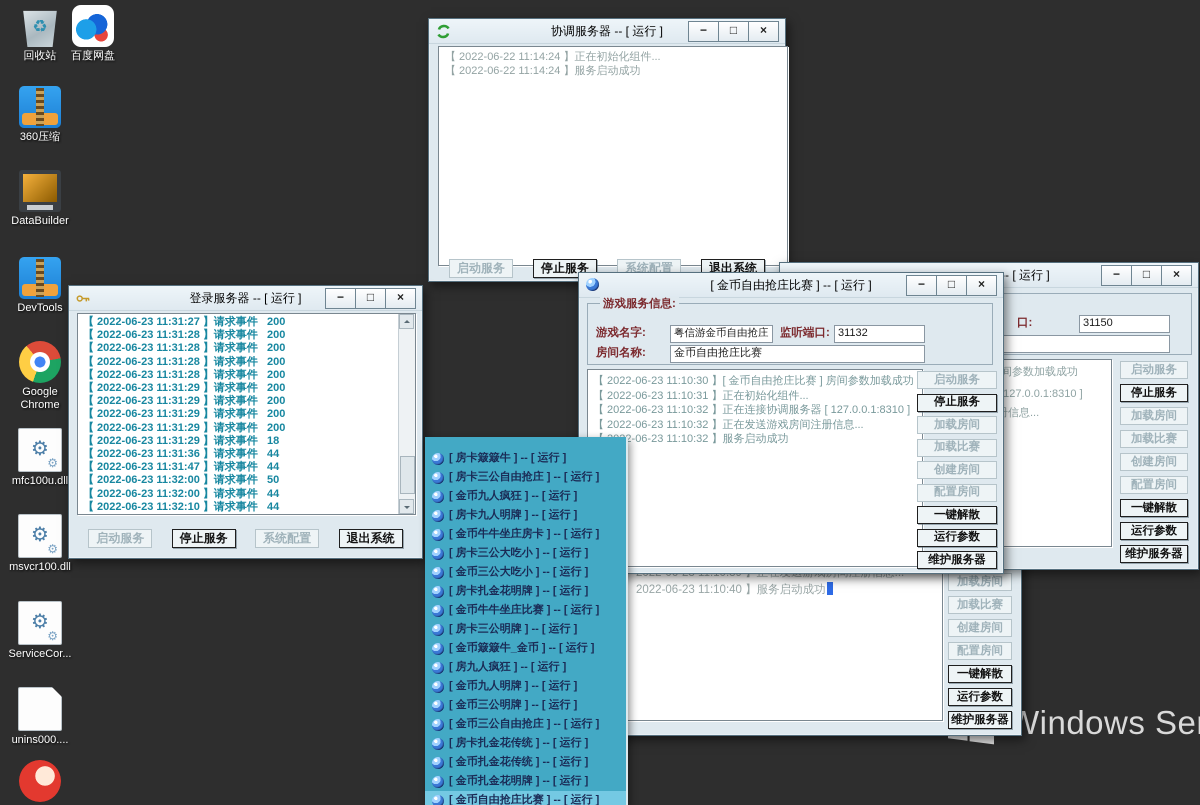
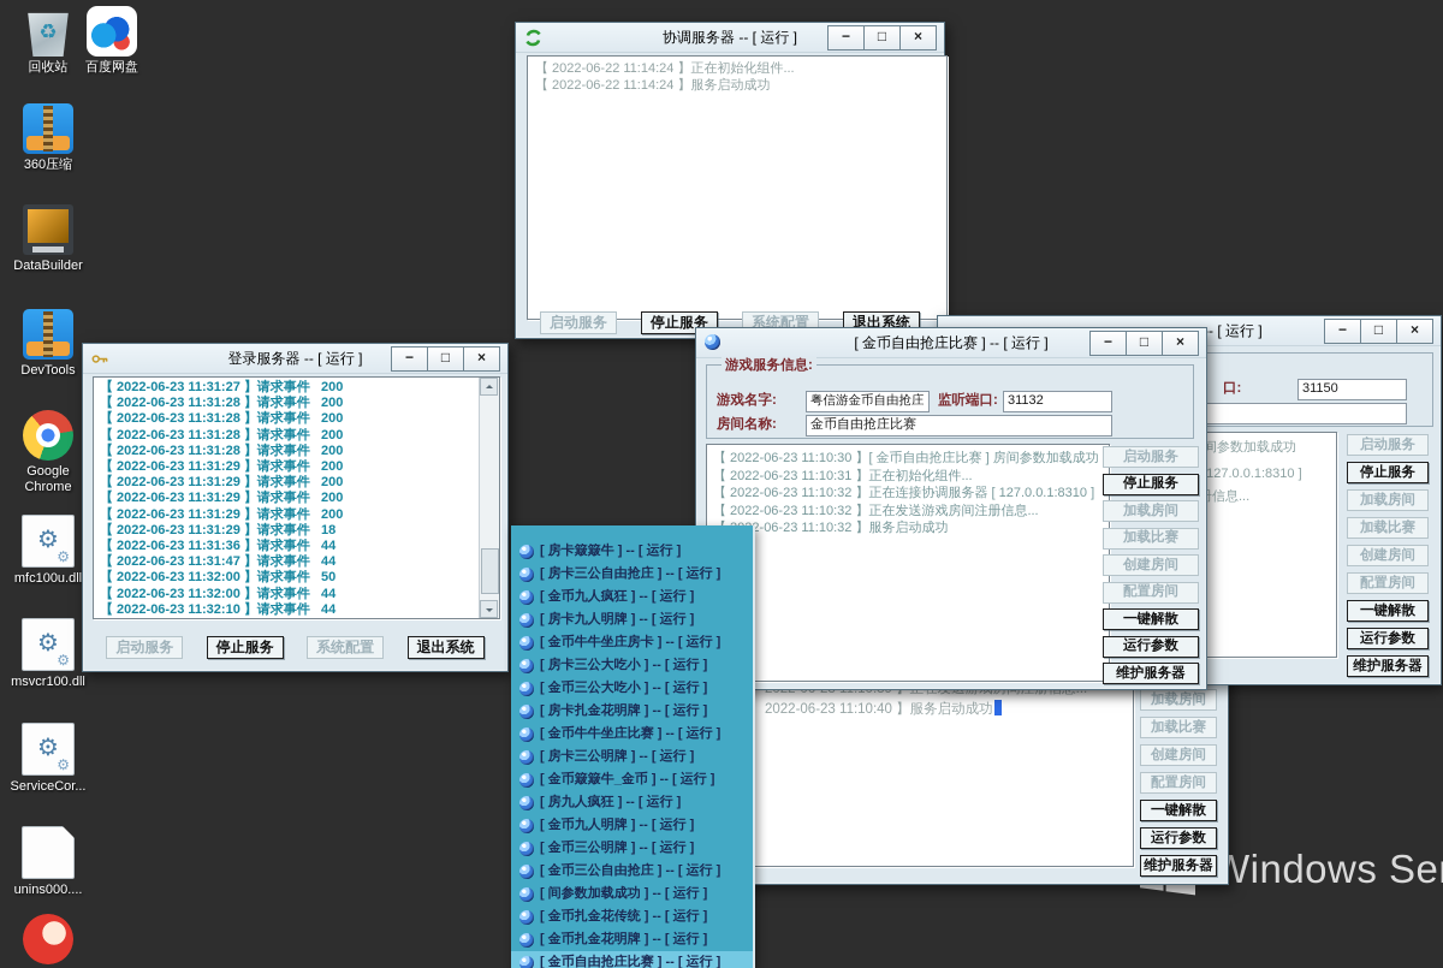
  Windows Se
  回收站
  百度网盘
  360压缩
  DataBuilder
  DevTools
  Google Chrome
  mfc100u.dll
  msvcr100.dll
  ServiceCor...
  unins000....
  协调服务器 -- [ 运行 ]
  −
  □
  ×
  【 2022-06-22 11:14:24 】正在初始化组件...
  【 2022-06-22 11:14:24 】服务启动成功
  启动服务
  停止服务
  系统配置
  退出系统
  登录服务器 -- [ 运行 ]
  −
  □
  ×
  【 2022-06-23 11:31:27 】请求事件 200
  【 2022-06-23 11:31:28 】请求事件 200
  【 2022-06-23 11:31:28 】请求事件 200
  【 2022-06-23 11:31:28 】请求事件 200
  【 2022-06-23 11:31:28 】请求事件 200
  【 2022-06-23 11:31:29 】请求事件 200
  【 2022-06-23 11:31:29 】请求事件 200
  【 2022-06-23 11:31:29 】请求事件 200
  【 2022-06-23 11:31:29 】请求事件 200
  【 2022-06-23 11:31:29 】请求事件 18
  【 2022-06-23 11:31:36 】请求事件 44
  【 2022-06-23 11:31:47 】请求事件 44
  【 2022-06-23 11:32:00 】请求事件 50
  【 2022-06-23 11:32:00 】请求事件 44
  【 2022-06-23 11:32:10 】请求事件 44
  启动服务
  停止服务
  系统配置
  退出系统
  2022-06-23 11:10:40 】服务启动成功
  加载房间
  加载比赛
  创建房间
  配置房间
  一键解散
  运行参数
  维护服务器
  - [ 运行 ]
  −
  □
  ×
  口:
  31150
  间参数加载成功
  127.0.0.1:8310 ]
  信息...
  启动服务
  停止服务
  加载房间
  加载比赛
  创建房间
  配置房间
  一键解散
  运行参数
  维护服务器
  [ 金币自由抢庄比赛 ] -- [ 运行 ]
  −
  □
  ×
  游戏服务信息:
  游戏名字:
  粤信游金币自由抢庄
  监听端口:
  31132
  房间名称:
  金币自由抢庄比赛
  【 2022-06-23 11:10:30 】[ 金币自由抢庄比赛 ] 房间参数加载成功
  【 2022-06-23 11:10:31 】正在初始化组件...
  【 2022-06-23 11:10:32 】正在连接协调服务器 [ 127.0.0.1:8310 ]
  【 2022-06-23 11:10:32 】正在发送游戏房间注册信息...
  2-06-23 11:10:32 】服务启动成功
  启动服务
  停止服务
  加载房间
  加载比赛
  创建房间
  配置房间
  一键解散
  运行参数
  维护服务器
  [ 房卡簸簸牛 ] -- [ 运行 ]
  [ 房卡三公自由抢庄 ] -- [ 运行 ]
  [ 金币九人疯狂 ] -- [ 运行 ]
  [ 房卡九人明牌 ] -- [ 运行 ]
  [ 金币牛牛坐庄房卡 ] -- [ 运行 ]
  [ 房卡三公大吃小 ] -- [ 运行 ]
  [ 金币三公大吃小 ] -- [ 运行 ]
  [ 房卡扎金花明牌 ] -- [ 运行 ]
  [ 金币牛牛坐庄比赛 ] -- [ 运行 ]
  [ 房卡三公明牌 ] -- [ 运行 ]
  [ 金币簸簸牛_金币 ] -- [ 运行 ]
  [ 房九人疯狂 ] -- [ 运行 ]
  [ 金币九人明牌 ] -- [ 运行 ]
  [ 金币三公明牌 ] -- [ 运行 ]
  [ 金币三公自由抢庄 ] -- [ 运行 ]
- [ 房卡扎金花传统 ] -- [ 运行 ]
+ [ 间参数加载成功 ] -- [ 运行 ]
  [ 金币扎金花传统 ] -- [ 运行 ]
  [ 金币扎金花明牌 ] -- [ 运行 ]
  [ 金币自由抢庄比赛 ] -- [ 运行 ]
